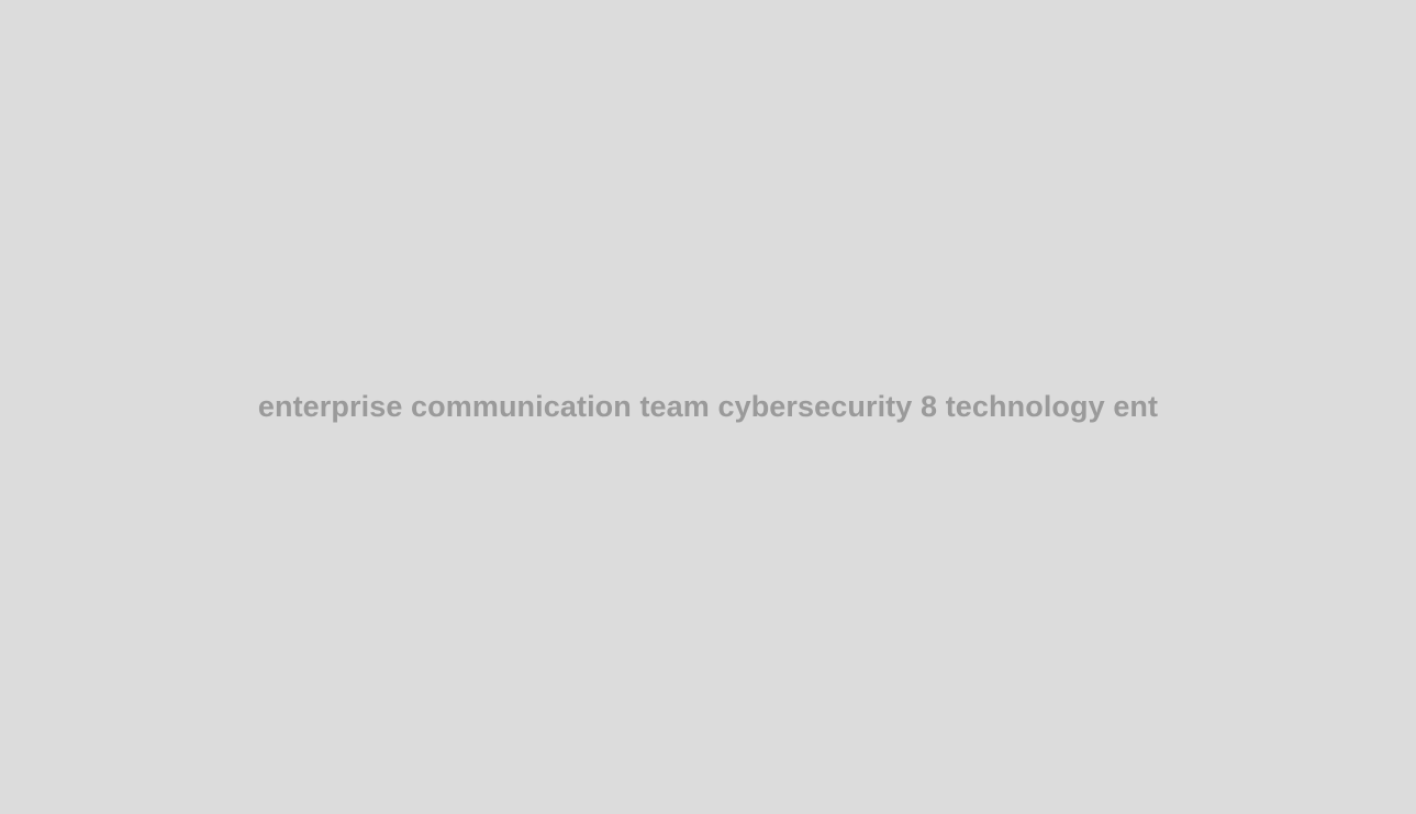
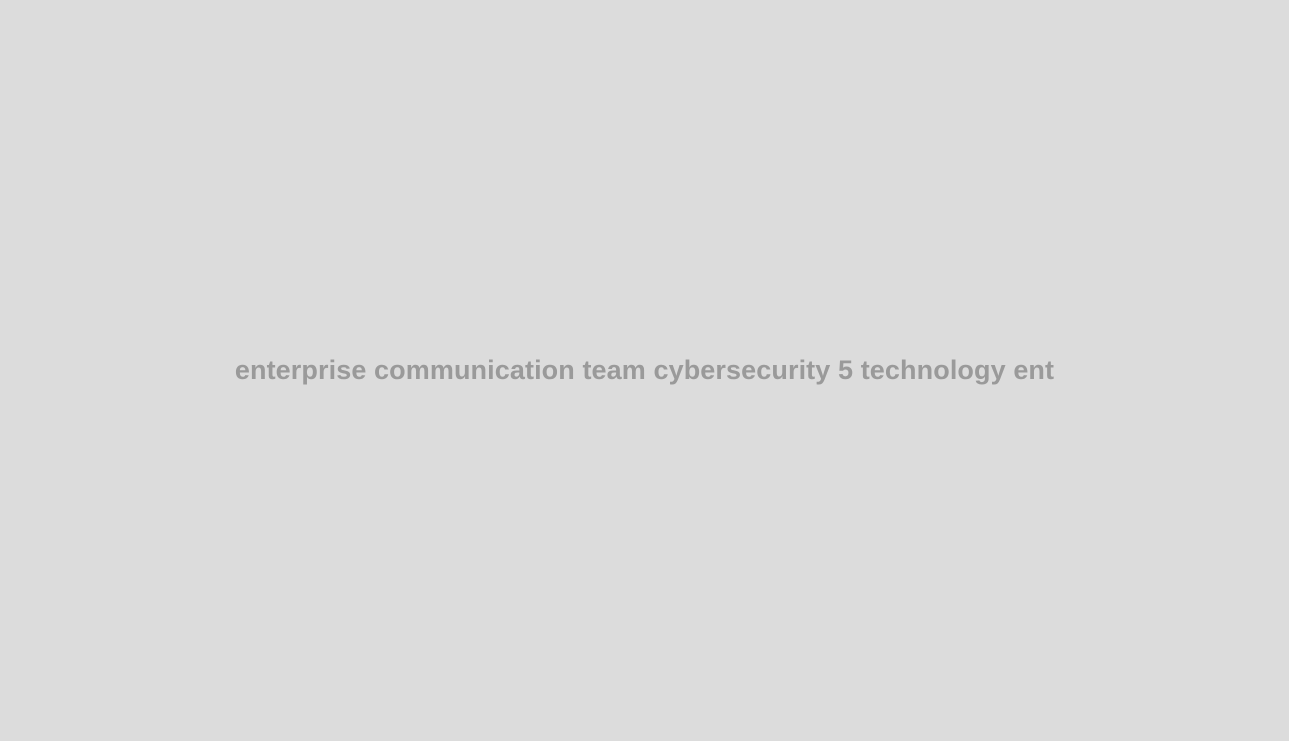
- enterprise communication team cybersecurity 8 technology ent
+ enterprise communication team cybersecurity 5 technology ent
